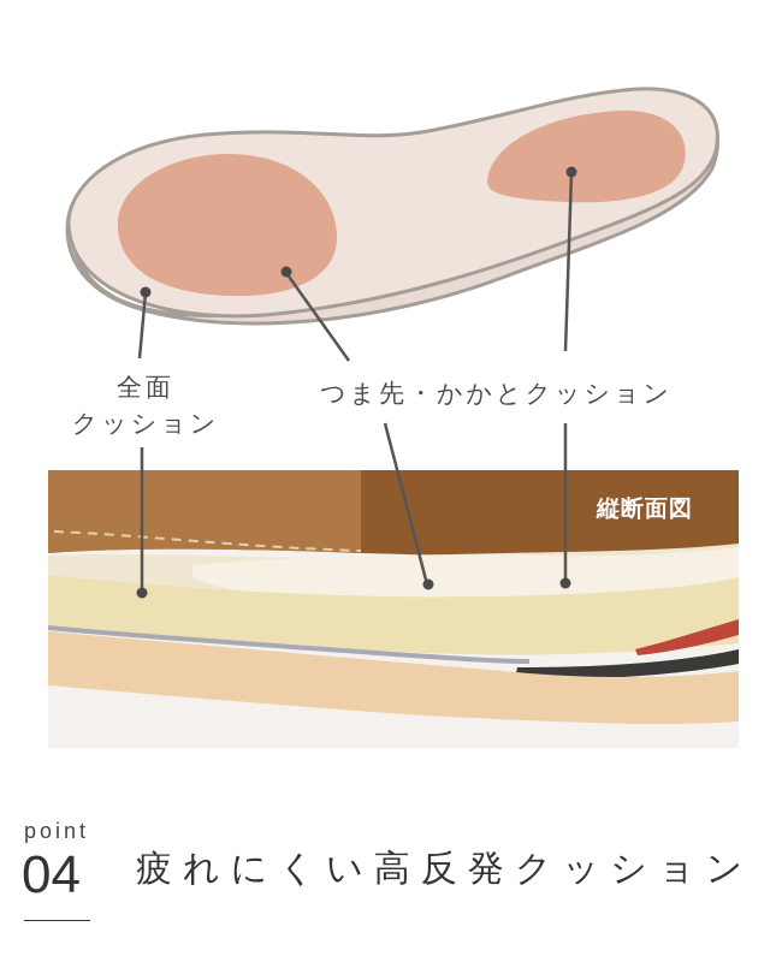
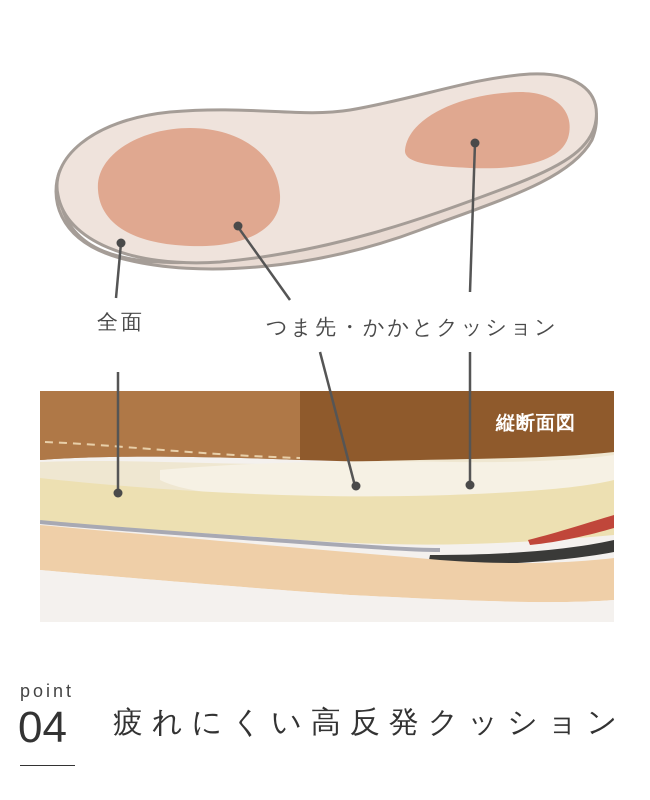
  全面
- クッション
  つま先・かかとクッション
  縦断面図
  point
  04
  疲れにくい高反発クッション
